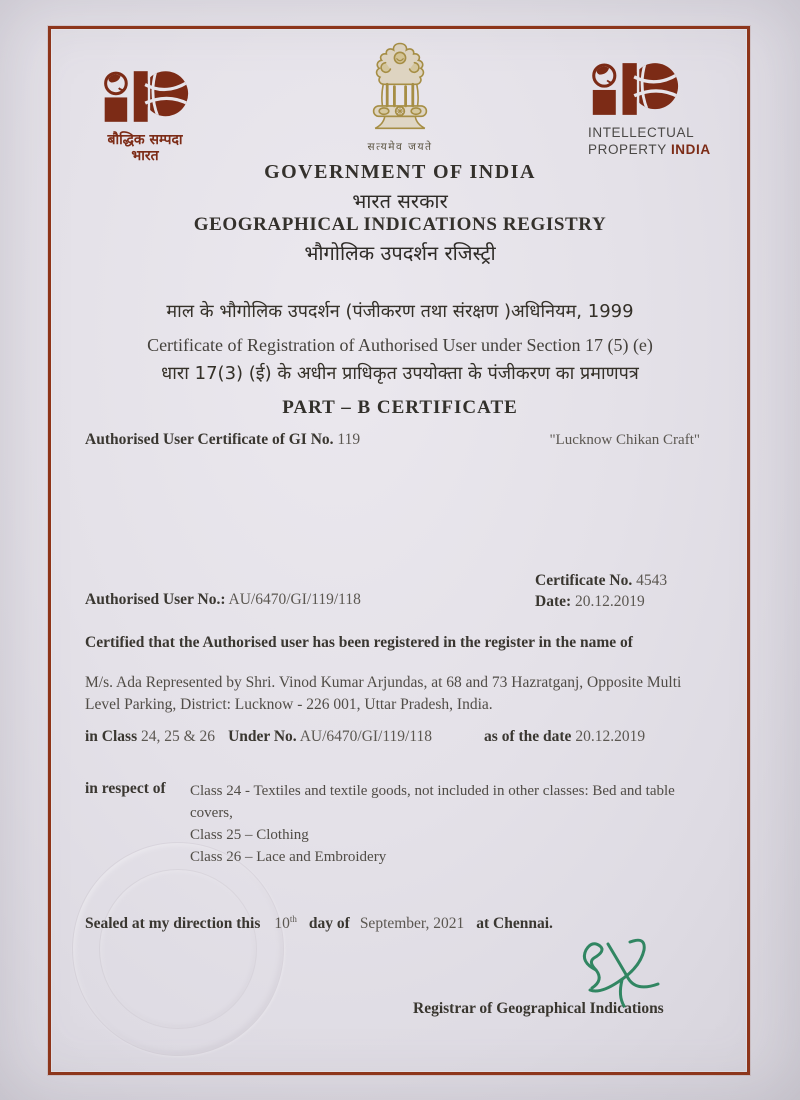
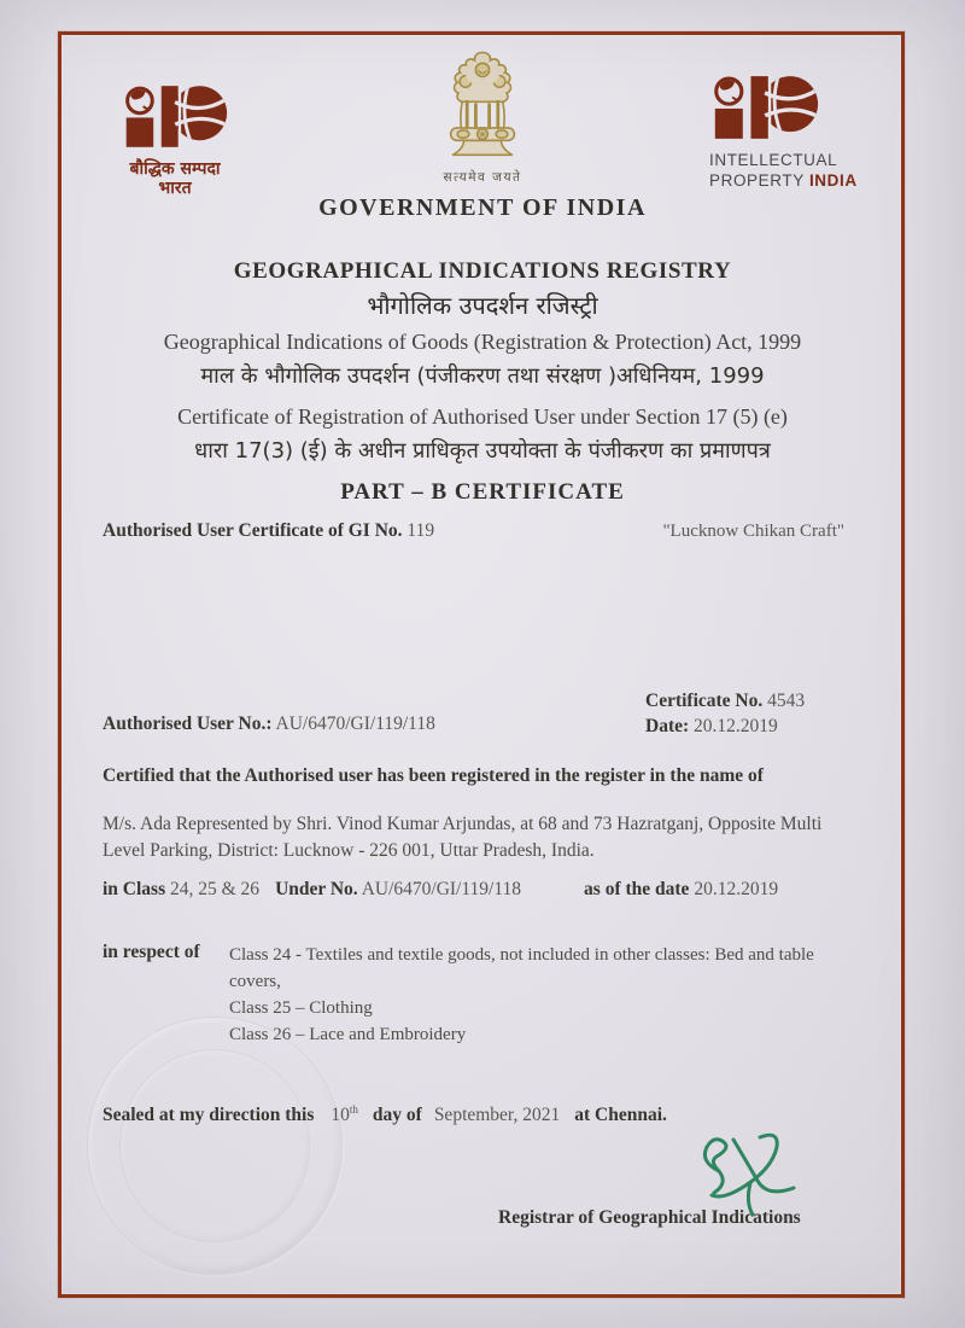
  बौद्धिक सम्पदा
  भारत
  सत्यमेव जयते
  INTELLECTUAL
  PROPERTY INDIA
  GOVERNMENT OF INDIA
- भारत सरकार
  GEOGRAPHICAL INDICATIONS REGISTRY
  भौगोलिक उपदर्शन रजिस्ट्री
+ Geographical Indications of Goods (Registration & Protection) Act, 1999
  माल के भौगोलिक उपदर्शन (पंजीकरण तथा संरक्षण )अधिनियम, 1999
  Certificate of Registration of Authorised User under Section 17 (5) (e)
  धारा 17(3) (ई) के अधीन प्राधिकृत उपयोक्ता के पंजीकरण का प्रमाणपत्र
  PART – B CERTIFICATE
  Authorised User Certificate of GI No. 119
  "Lucknow Chikan Craft"
  Certificate No. 4543
  Date: 20.12.2019
  Authorised User No.: AU/6470/GI/119/118
  Certified that the Authorised user has been registered in the register in the name of
  M/s. Ada Represented by Shri. Vinod Kumar Arjundas, at 68 and 73 Hazratganj, Opposite Multi Level Parking, District: Lucknow - 226 001, Uttar Pradesh, India.
  in Class 24, 25 & 26 Under No. AU/6470/GI/119/118 as of the date 20.12.2019
  in respect of
  Class 24 - Textiles and textile goods, not included in other classes: Bed and table covers,
  Class 25 – Clothing
  Class 26 – Lace and Embroidery
  Sealed at my direction this 10th day of September, 2021 at Chennai.
  Registrar of Geographical Indications
